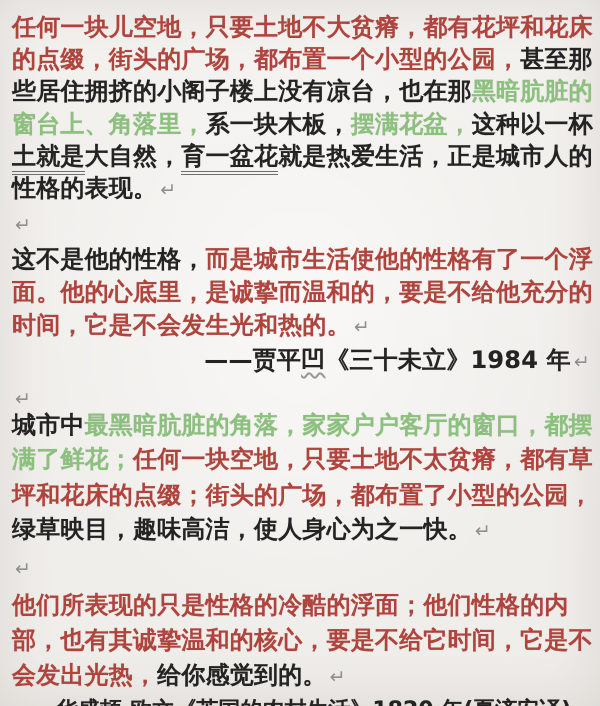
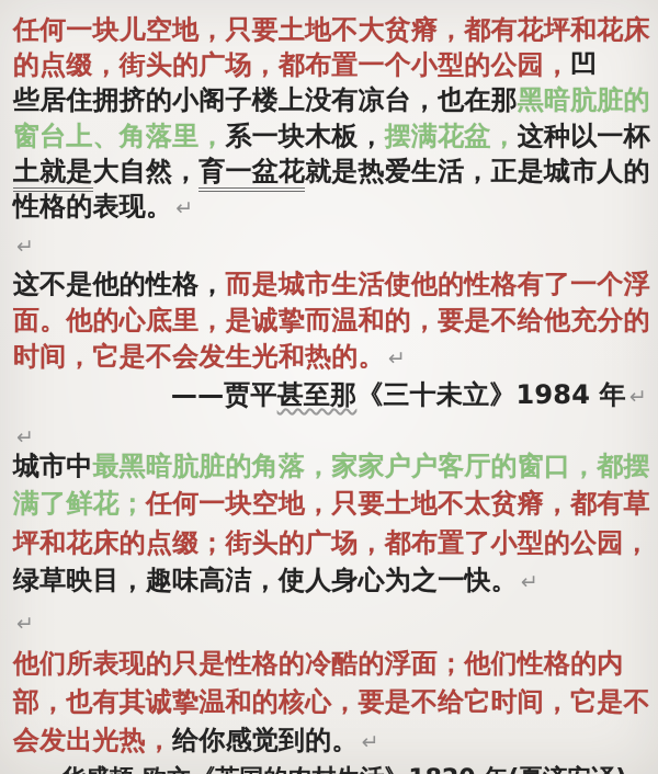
  任何一块儿空地，只要土地不大贫瘠，都有花坪和花床
- 的点缀，街头的广场，都布置一个小型的公园，甚至那
+ 的点缀，街头的广场，都布置一个小型的公园，凹
  些居住拥挤的小阁子楼上没有凉台，也在那黑暗肮脏的
  窗台上、角落里，系一块木板，摆满花盆，这种以一杯
  土就是大自然，育一盆花就是热爱生活，正是城市人的
  性格的表现。 ↵
  ↵
  这不是他的性格，而是城市生活使他的性格有了一个浮
  面。他的心底里，是诚挚而温和的，要是不给他充分的
  时间，它是不会发生光和热的。 ↵
- ——贾平凹《三十未立》1984 年 ↵
+ ——贾平甚至那《三十未立》1984 年 ↵
  ↵
  城市中最黑暗肮脏的角落，家家户户客厅的窗口，都摆
  满了鲜花；任何一块空地，只要土地不太贫瘠，都有草
  坪和花床的点缀；街头的广场，都布置了小型的公园，
  绿草映目，趣味高洁，使人身心为之一快。 ↵
  ↵
  他们所表现的只是性格的冷酷的浮面；他们性格的内
  部，也有其诚挚温和的核心，要是不给它时间，它是不
  会发出光热，给你感觉到的。 ↵
